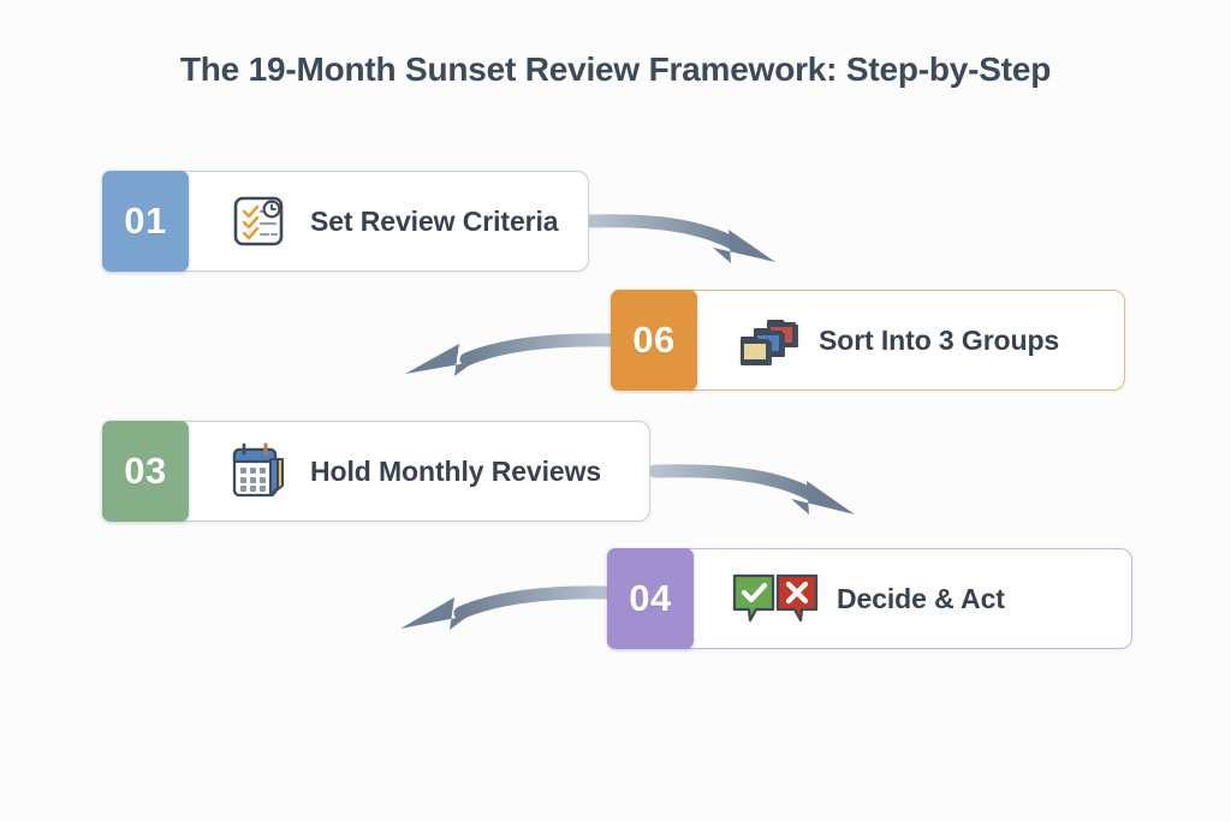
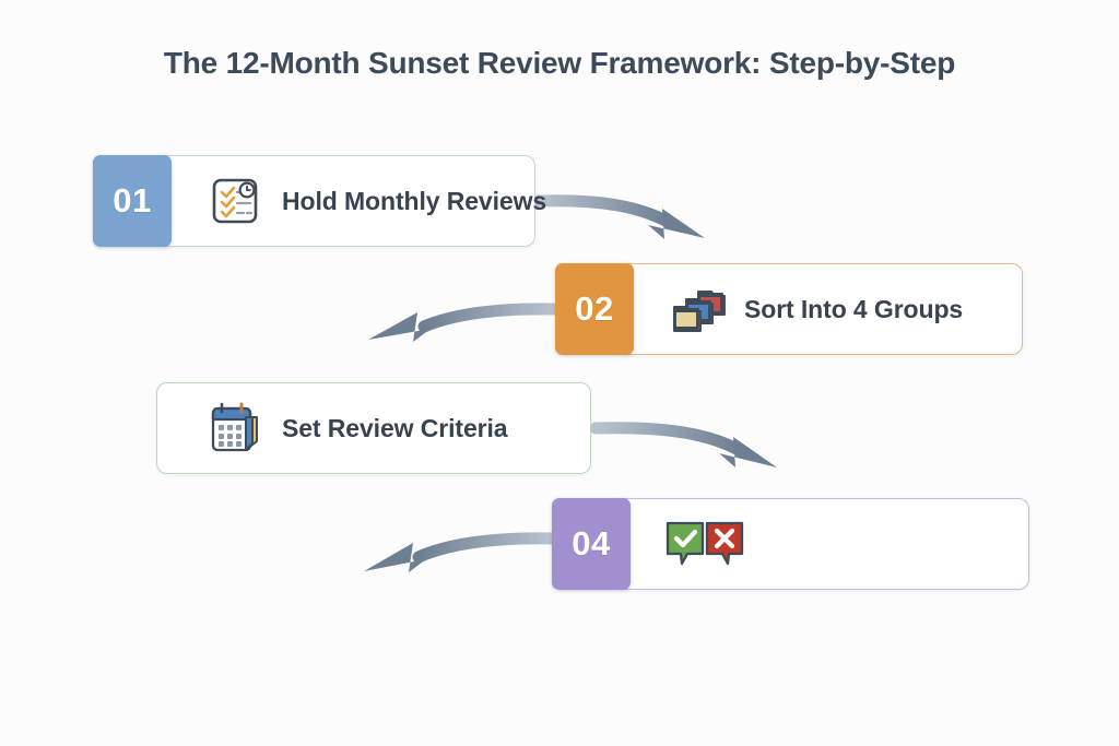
- The 19-Month Sunset Review Framework: Step-by-Step
+ The 12-Month Sunset Review Framework: Step-by-Step
- Set Review Criteria
+ Hold Monthly Reviews
  01
- Sort Into 3 Groups
+ Sort Into 4 Groups
- 06
+ 02
- Hold Monthly Reviews
+ Set Review Criteria
- 03
- Decide & Act
  04
